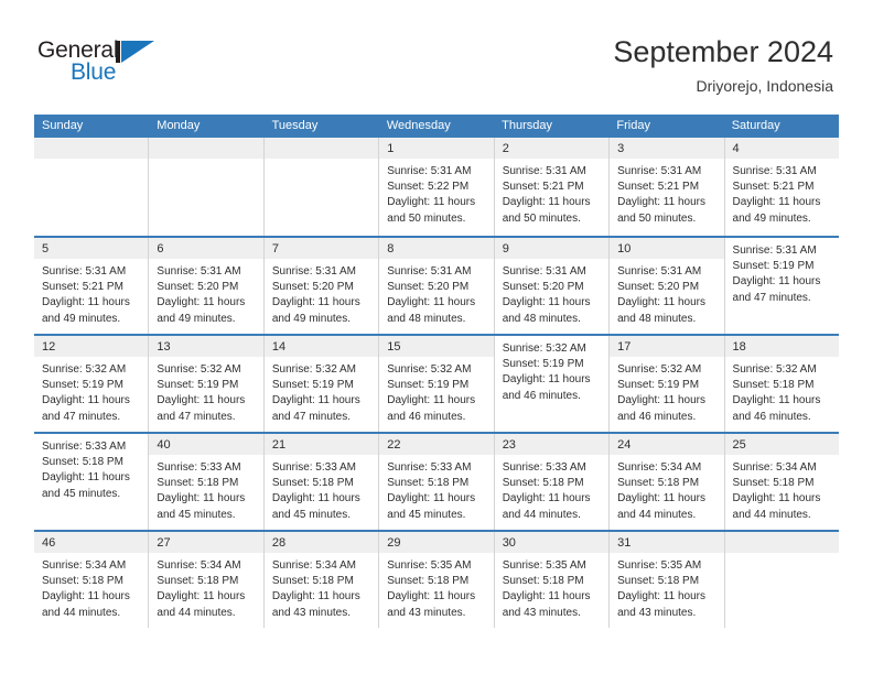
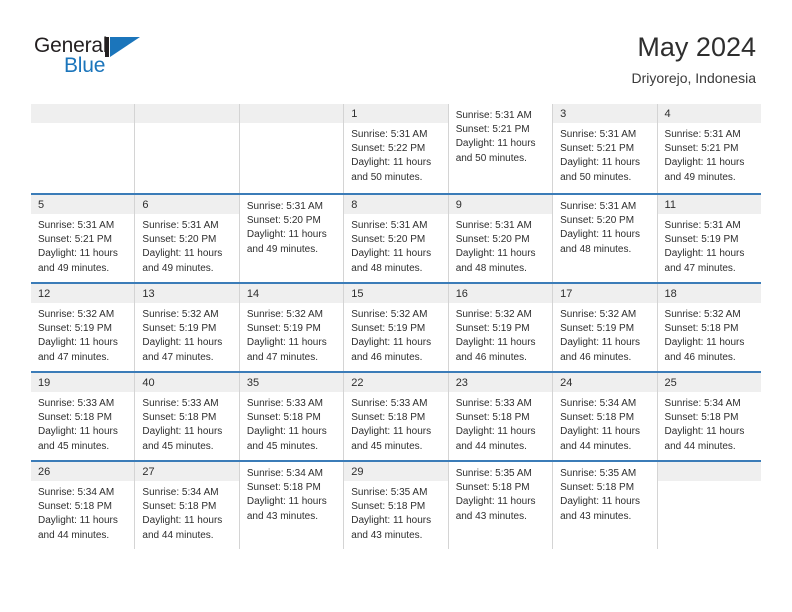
  Genera
  Blue
- September 2024
+ May 2024
  Driyorejo, Indonesia
- Sunday
- Monday
- Tuesday
- Wednesday
- Thursday
- Friday
- Saturday
  1
  Sunrise: 5:31 AM
  Sunset: 5:22 PM
  Daylight: 11 hours
  and 50 minutes.
- 2
  Sunrise: 5:31 AM
  Sunset: 5:21 PM
  Daylight: 11 hours
  and 50 minutes.
  3
  Sunrise: 5:31 AM
  Sunset: 5:21 PM
  Daylight: 11 hours
  and 50 minutes.
  4
  Sunrise: 5:31 AM
  Sunset: 5:21 PM
  Daylight: 11 hours
  and 49 minutes.
  5
  Sunrise: 5:31 AM
  Sunset: 5:21 PM
  Daylight: 11 hours
  and 49 minutes.
  6
  Sunrise: 5:31 AM
  Sunset: 5:20 PM
  Daylight: 11 hours
  and 49 minutes.
- 7
  Sunrise: 5:31 AM
  Sunset: 5:20 PM
  Daylight: 11 hours
  and 49 minutes.
  8
  Sunrise: 5:31 AM
  Sunset: 5:20 PM
  Daylight: 11 hours
  and 48 minutes.
  9
  Sunrise: 5:31 AM
  Sunset: 5:20 PM
  Daylight: 11 hours
  and 48 minutes.
- 10
  Sunrise: 5:31 AM
  Sunset: 5:20 PM
  Daylight: 11 hours
  and 48 minutes.
+ 11
  Sunrise: 5:31 AM
  Sunset: 5:19 PM
  Daylight: 11 hours
  and 47 minutes.
  12
  Sunrise: 5:32 AM
  Sunset: 5:19 PM
  Daylight: 11 hours
  and 47 minutes.
  13
  Sunrise: 5:32 AM
  Sunset: 5:19 PM
  Daylight: 11 hours
  and 47 minutes.
  14
  Sunrise: 5:32 AM
  Sunset: 5:19 PM
  Daylight: 11 hours
  and 47 minutes.
  15
  Sunrise: 5:32 AM
  Sunset: 5:19 PM
  Daylight: 11 hours
  and 46 minutes.
+ 16
  Sunrise: 5:32 AM
  Sunset: 5:19 PM
  Daylight: 11 hours
  and 46 minutes.
  17
  Sunrise: 5:32 AM
  Sunset: 5:19 PM
  Daylight: 11 hours
  and 46 minutes.
  18
  Sunrise: 5:32 AM
  Sunset: 5:18 PM
  Daylight: 11 hours
  and 46 minutes.
+ 19
  Sunrise: 5:33 AM
  Sunset: 5:18 PM
  Daylight: 11 hours
  and 45 minutes.
  40
  Sunrise: 5:33 AM
  Sunset: 5:18 PM
  Daylight: 11 hours
  and 45 minutes.
- 21
+ 35
  Sunrise: 5:33 AM
  Sunset: 5:18 PM
  Daylight: 11 hours
  and 45 minutes.
  22
  Sunrise: 5:33 AM
  Sunset: 5:18 PM
  Daylight: 11 hours
  and 45 minutes.
  23
  Sunrise: 5:33 AM
  Sunset: 5:18 PM
  Daylight: 11 hours
  and 44 minutes.
  24
  Sunrise: 5:34 AM
  Sunset: 5:18 PM
  Daylight: 11 hours
  and 44 minutes.
  25
  Sunrise: 5:34 AM
  Sunset: 5:18 PM
  Daylight: 11 hours
  and 44 minutes.
- 46
+ 26
  Sunrise: 5:34 AM
  Sunset: 5:18 PM
  Daylight: 11 hours
  and 44 minutes.
  27
  Sunrise: 5:34 AM
  Sunset: 5:18 PM
  Daylight: 11 hours
  and 44 minutes.
- 28
  Sunrise: 5:34 AM
  Sunset: 5:18 PM
  Daylight: 11 hours
  and 43 minutes.
  29
  Sunrise: 5:35 AM
  Sunset: 5:18 PM
  Daylight: 11 hours
  and 43 minutes.
- 30
  Sunrise: 5:35 AM
  Sunset: 5:18 PM
  Daylight: 11 hours
  and 43 minutes.
- 31
  Sunrise: 5:35 AM
  Sunset: 5:18 PM
  Daylight: 11 hours
  and 43 minutes.
